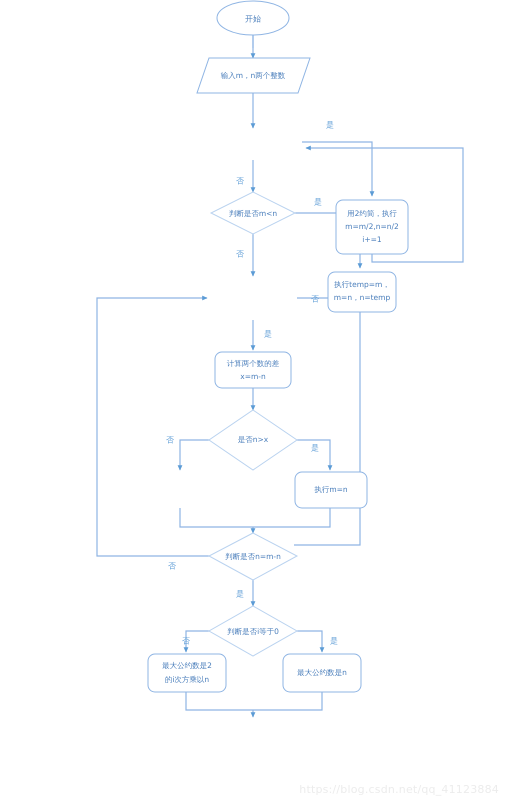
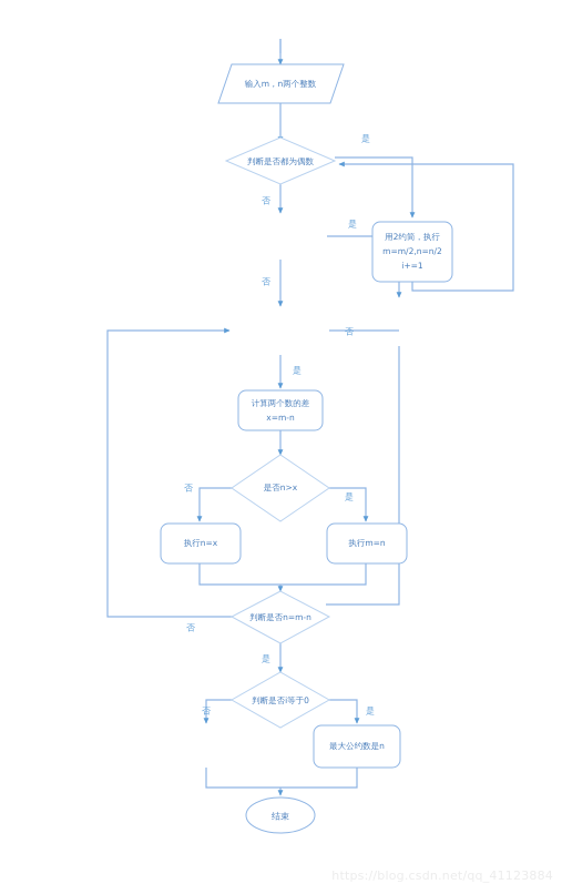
- 开始
  输入m，n两个整数
+ 判断是否都为偶数
  是
  否
  用2约简，执行
  m=m/2,n=n/2
  i+=1
- 判断是否m<n
  是
  否
- 执行temp=m，
- m=n，n=temp
  否
  是
  计算两个数的差
  x=m-n
  是否n>x
  否
  是
+ 执行n=x
  执行m=n
  判断是否n=m-n
  否
  是
  判断是否i等于0
  否
  是
- 最大公约数是2
- 的i次方乘以n
  最大公约数是n
+ 结束
